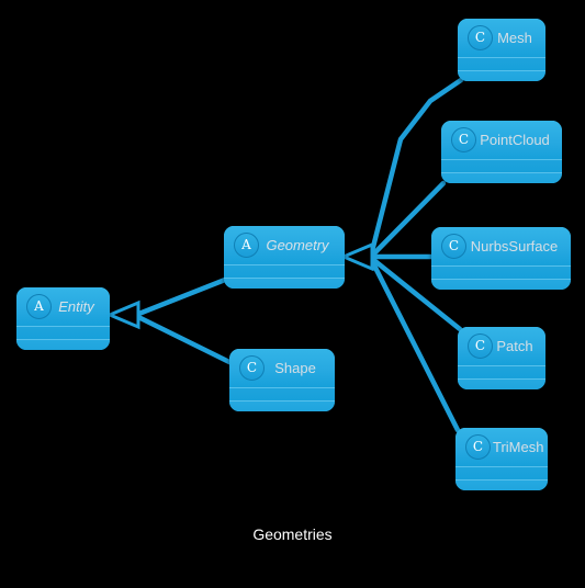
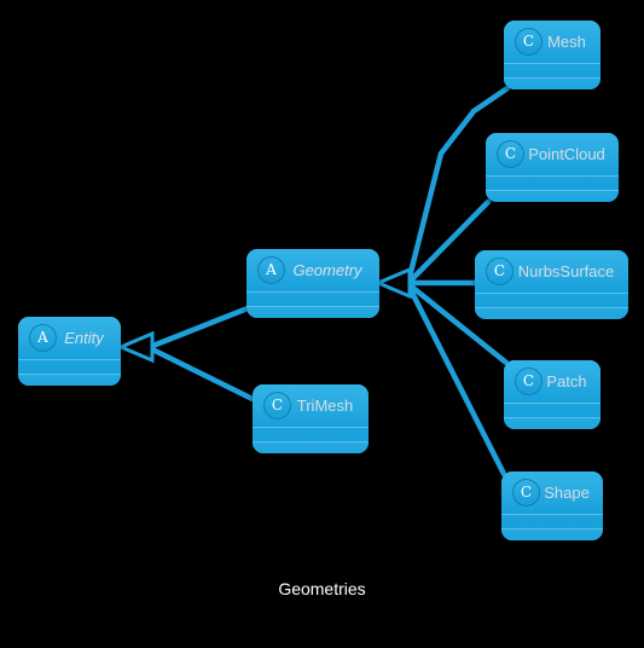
  A
  Entity
  A
  Geometry
  C
- Shape
+ TriMesh
  C
  Mesh
  C
  PointCloud
  C
  NurbsSurface
  C
  Patch
  C
- TriMesh
+ Shape
  Geometries
